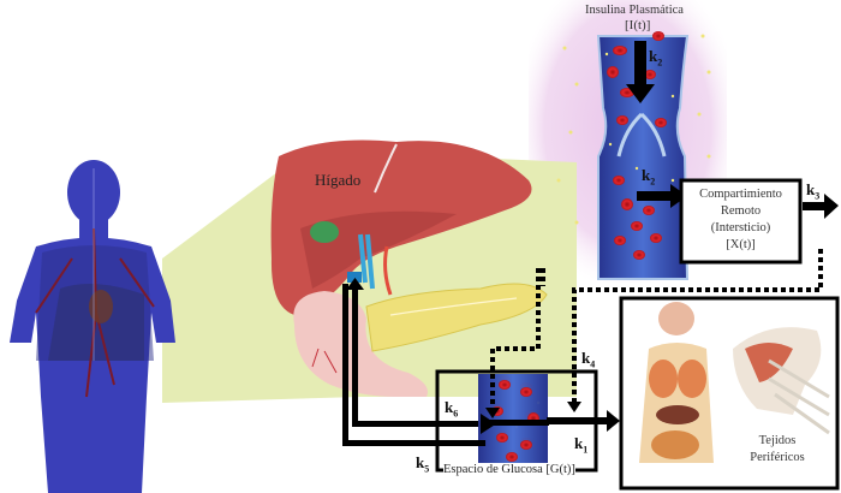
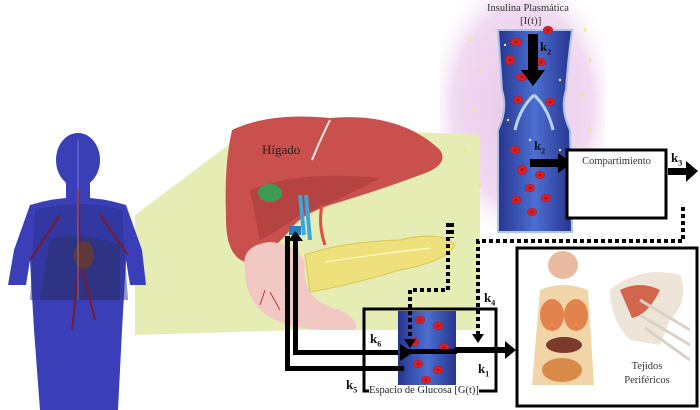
  Insulina Plasmática
  [I(t)]
  k2
  k2
  k3
  k4
  k6
  k1
  k5
  Compartimiento
- Remoto
- (Intersticio)
- [X(t)]
  Hígado
  Espacio de Glucosa [G(t)]
  Tejidos
  Periféricos
